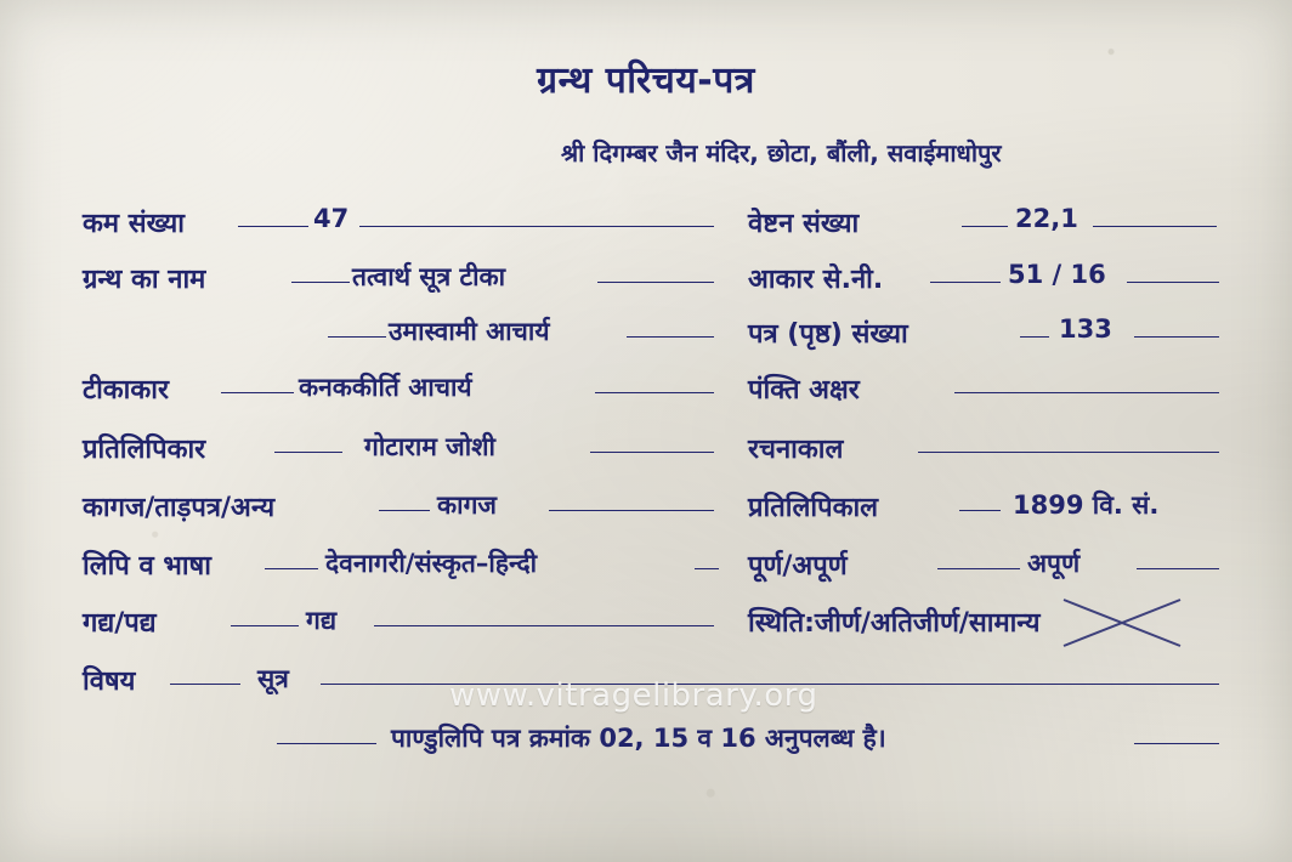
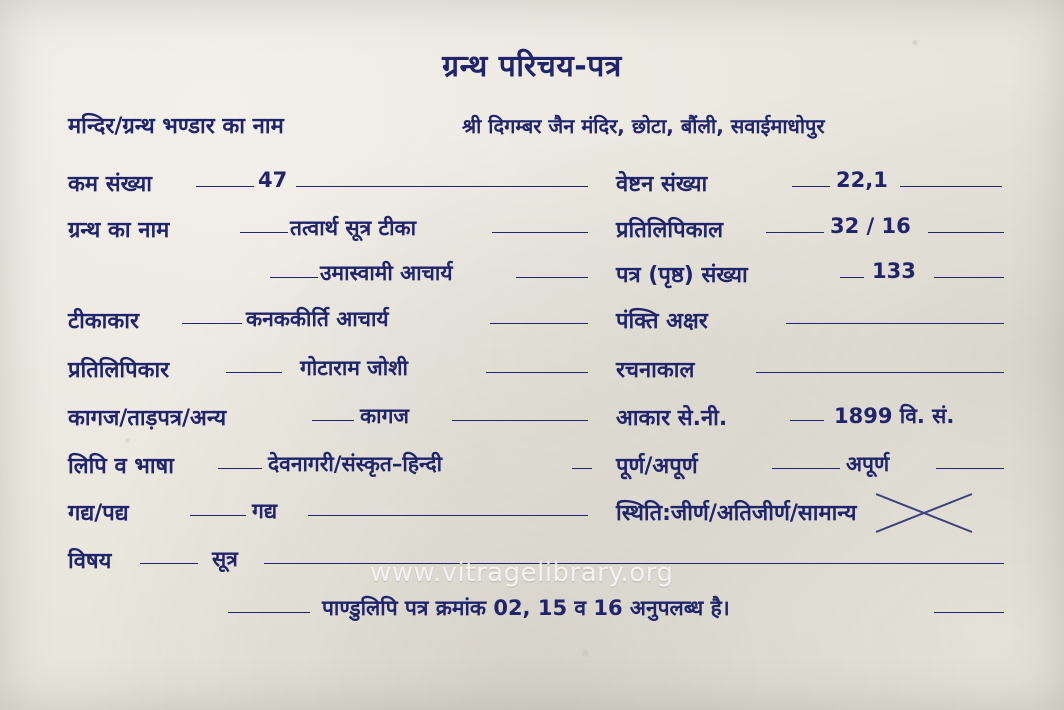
  ग्रन्थ परिचय-पत्र
+ मन्दिर/ग्रन्थ भण्डार का नाम
  श्री दिगम्बर जैन मंदिर, छोटा, बौंली, सवाईमाधोपुर
  कम संख्या
  47
  ग्रन्थ का नाम
  तत्वार्थ सूत्र टीका
  उमास्वामी आचार्य
  टीकाकार
  कनककीर्ति आचार्य
  प्रतिलिपिकार
  गोटाराम जोशी
  कागज/ताड़पत्र/अन्य
  कागज
  लिपि व भाषा
  देवनागरी/संस्कृत–हिन्दी
  गद्य/पद्य
  गद्य
  विषय
  सूत्र
  वेष्टन संख्या
  22,1
- आकार से.नी.
+ प्रतिलिपिकाल
- 51 / 16
+ 32 / 16
  पत्र (पृष्ठ) संख्या
  133
  पंक्ति अक्षर
  रचनाकाल
- प्रतिलिपिकाल
+ आकार से.नी.
  1899 वि. सं.
  पूर्ण/अपूर्ण
  अपूर्ण
  स्थिति:जीर्ण/अतिजीर्ण/सामान्य
  पाण्डुलिपि पत्र क्रमांक 02, 15 व 16 अनुपलब्ध है।
  www.vitragelibrary.org
